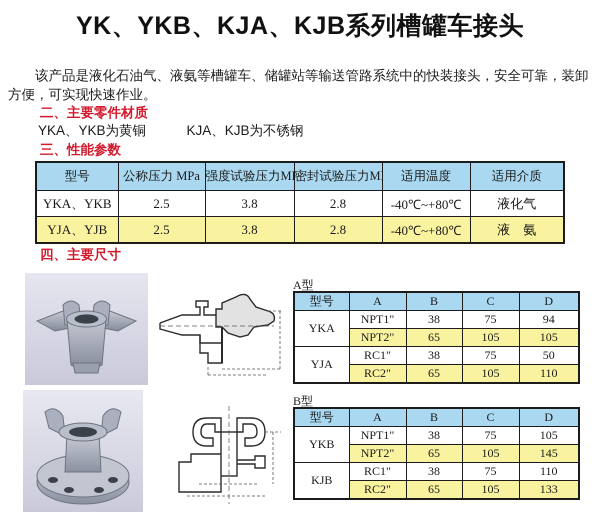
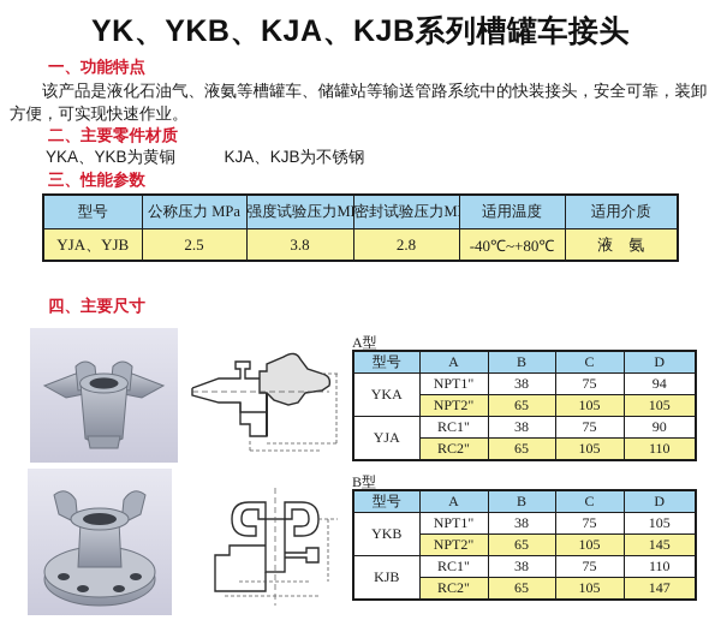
  YK、YKB、KJA、KJB系列槽罐车接头
+ 一、功能特点
  该产品是液化石油气、液氨等槽罐车、储罐站等输送管路系统中的快装接头，安全可靠，装卸方便，可实现快速作业。
  二、主要零件材质
  YKA、YKB为黄铜 KJA、KJB为不锈钢
  三、性能参数
  型号	公称压力 MPa	强度试验压力M	密封试验压力M	适用温度	适用介质
- YKA、YKB	2.5	3.8	2.8	-40℃~+80℃	液化气
  YJA、YJB	2.5	3.8	2.8	-40℃~+80℃	液 氨
  四、主要尺寸
  A型
  型号	A	B	C	D
  YKA	NPT1"	38	75	94
  NPT2"	65	105	105
- YJA	RC1"	38	75	50
+ YJA	RC1"	38	75	90
  RC2"	65	105	110
  B型
  型号	A	B	C	D
  YKB	NPT1"	38	75	105
  NPT2"	65	105	145
  KJB	RC1"	38	75	110
- RC2"	65	105	133
+ RC2"	65	105	147
